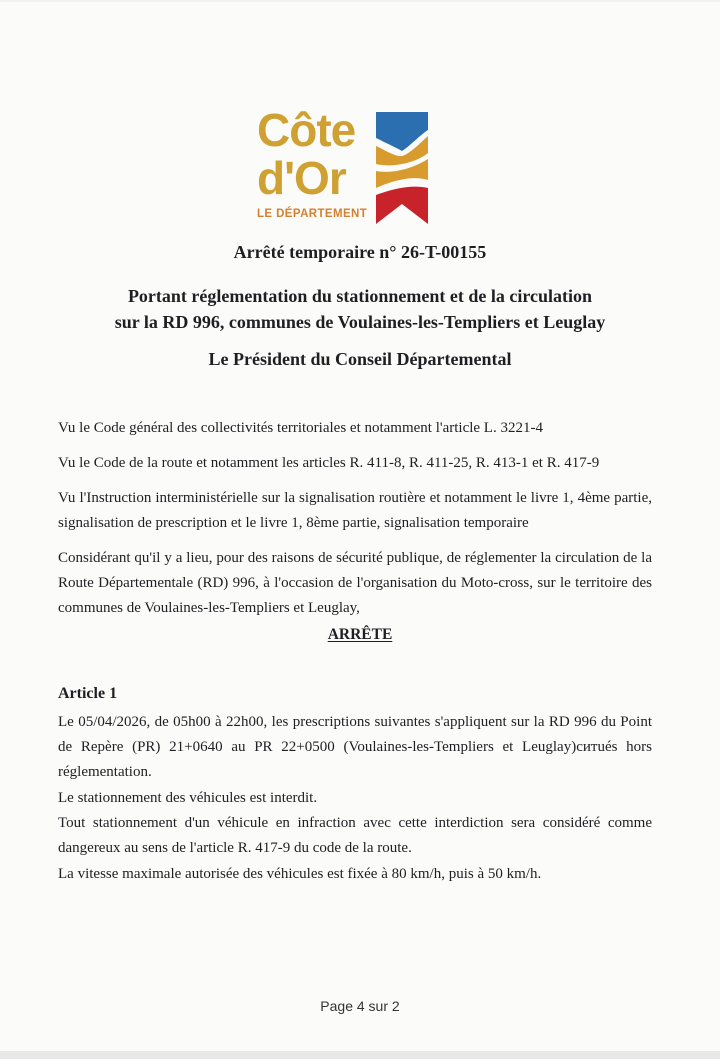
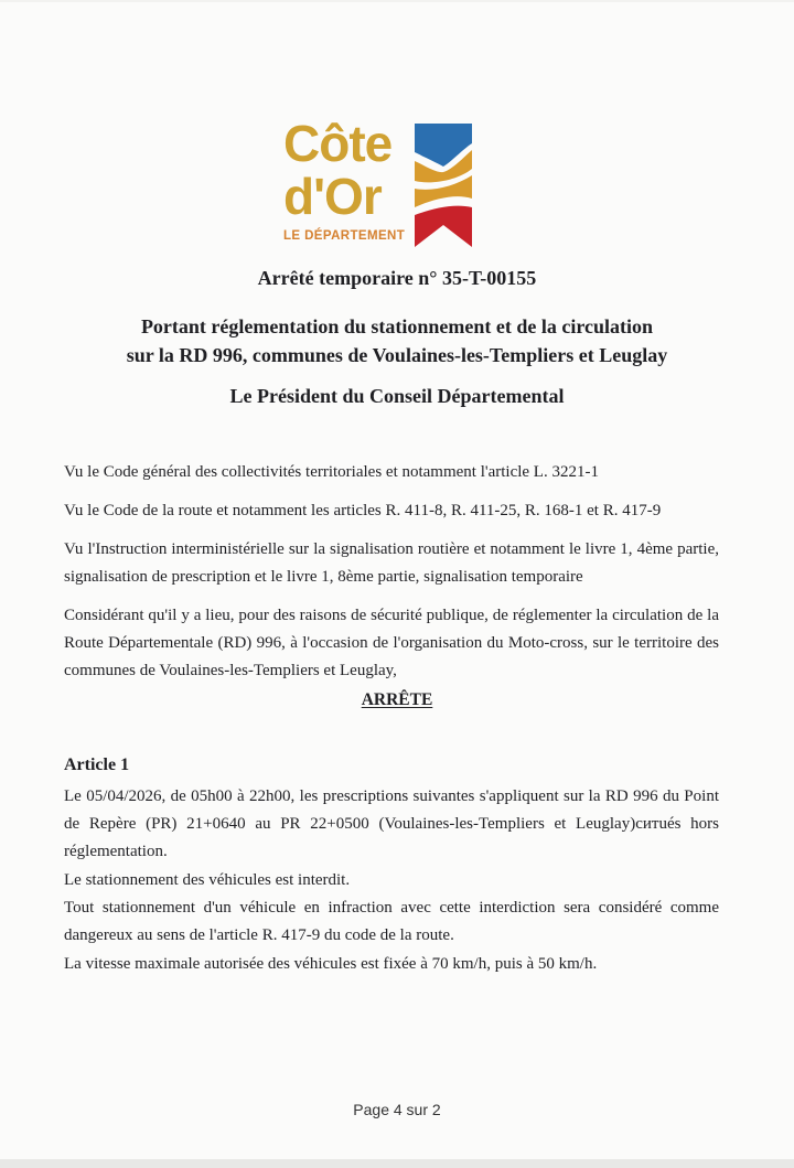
  Côte
  d'Or
  LE DÉPARTEMENT
- Arrêté temporaire n° 26-T-00155
+ Arrêté temporaire n° 35-T-00155
  Portant réglementation du stationnement et de la circulation
  sur la RD 996, communes de Voulaines-les-Templiers et Leuglay
  Le Président du Conseil Départemental
- Vu le Code général des collectivités territoriales et notamment l'article L. 3221-4
+ Vu le Code général des collectivités territoriales et notamment l'article L. 3221-1
- Vu le Code de la route et notamment les articles R. 411-8, R. 411-25, R. 413-1 et R. 417-9
+ Vu le Code de la route et notamment les articles R. 411-8, R. 411-25, R. 168-1 et R. 417-9
  Vu l'Instruction interministérielle sur la signalisation routière et notamment le livre 1, 4ème partie, signalisation de prescription et le livre 1, 8ème partie, signalisation temporaire
  Considérant qu'il y a lieu, pour des raisons de sécurité publique, de réglementer la circulation de la Route Départementale (RD) 996, à l'occasion de l'organisation du Moto-cross, sur le territoire des communes de Voulaines-les-Templiers et Leuglay,
  ARRÊTE
  Article 1
  Le 05/04/2026, de 05h00 à 22h00, les prescriptions suivantes s'appliquent sur la RD 996 du Point de Repère (PR) 21+0640 au PR 22+0500 (Voulaines-les-Templiers et Leuglay)ситués hors réglementation.
  Le stationnement des véhicules est interdit.
  Tout stationnement d'un véhicule en infraction avec cette interdiction sera considéré comme dangereux au sens de l'article R. 417-9 du code de la route.
- La vitesse maximale autorisée des véhicules est fixée à 80 km/h, puis à 50 km/h.
+ La vitesse maximale autorisée des véhicules est fixée à 70 km/h, puis à 50 km/h.
  Page 4 sur 2
